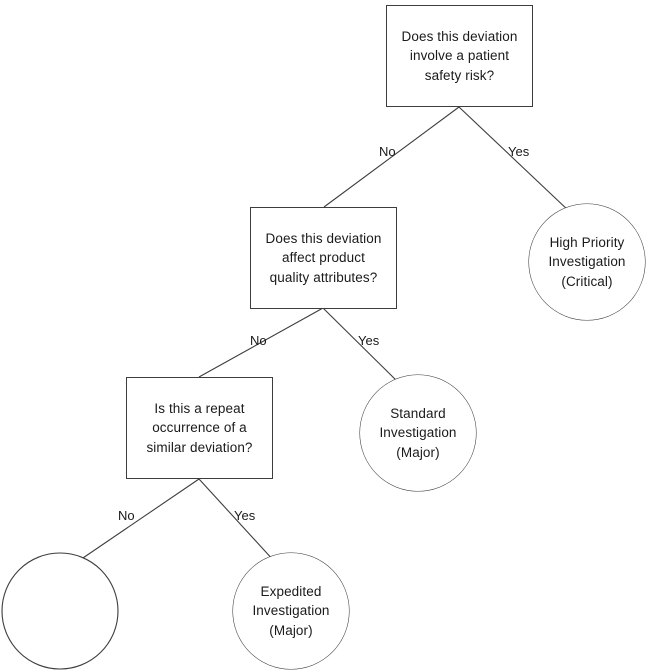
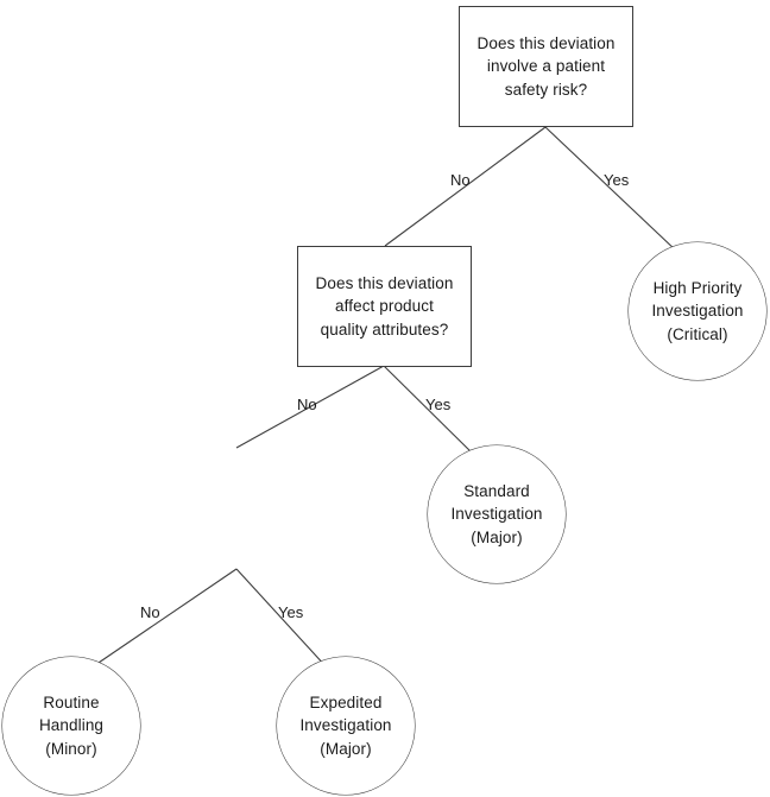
  Does this deviation
  involve a patient
  safety risk?
  Does this deviation
  affect product
  quality attributes?
- Is this a repeat
- occurrence of a
- similar deviation?
  High Priority
  Investigation
  (Critical)
  Standard
  Investigation
  (Major)
+ Routine
+ Handling
+ (Minor)
  Expedited
  Investigation
  (Major)
  No
  Yes
  No
  Yes
  No
  Yes
